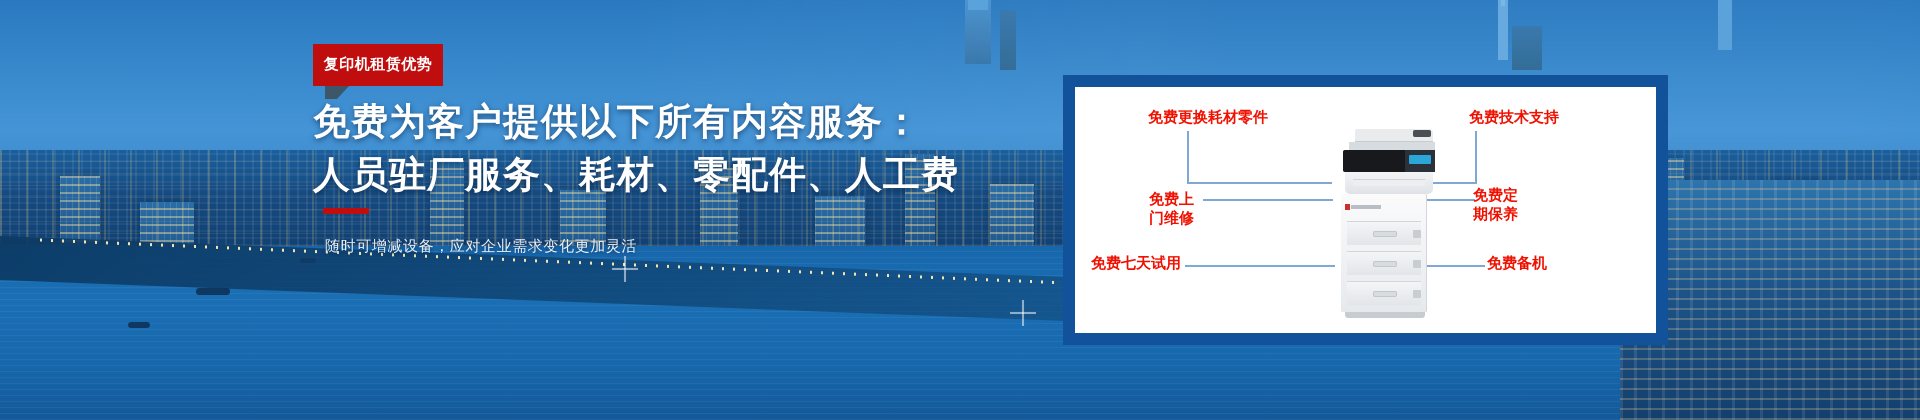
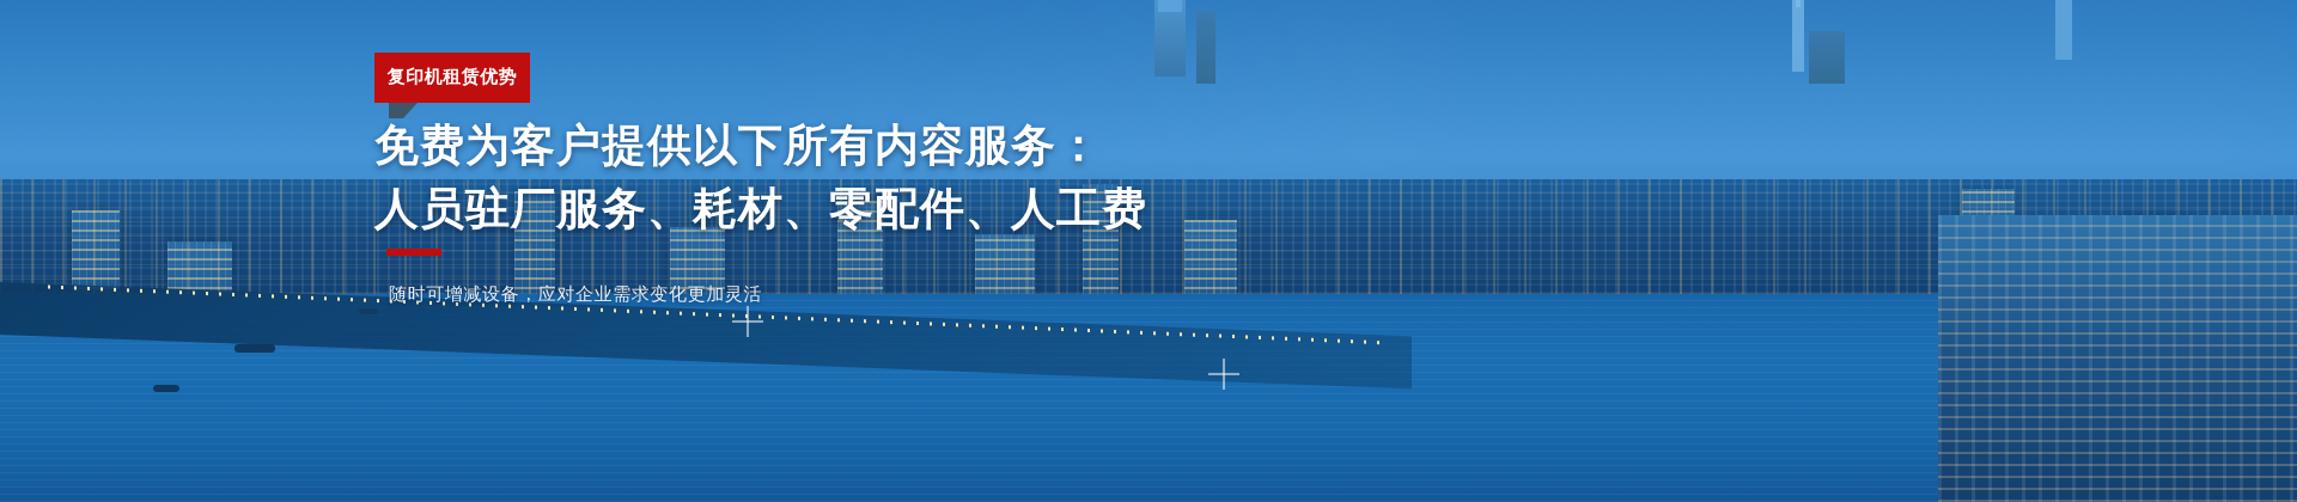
  复印机租赁优势
  免费为客户提供以下所有内容服务：
  人员驻厂服务、耗材、零配件、人工费
  随时可增减设备，应对企业需求变化更加灵活
- 免费更换耗材零件
- 免费技术支持
- 免费上
- 门维修
- 免费定
- 期保养
- 免费七天试用
- 免费备机
